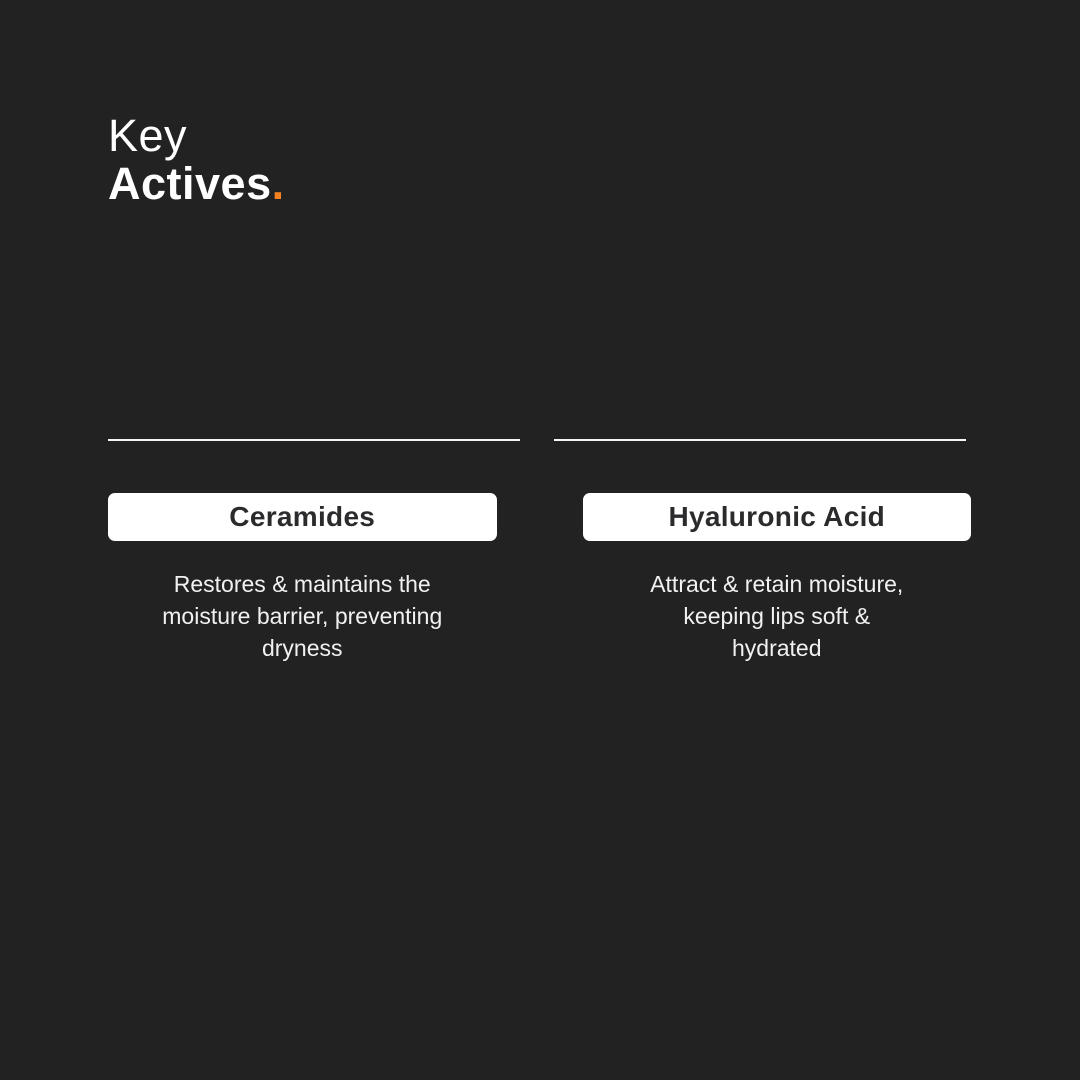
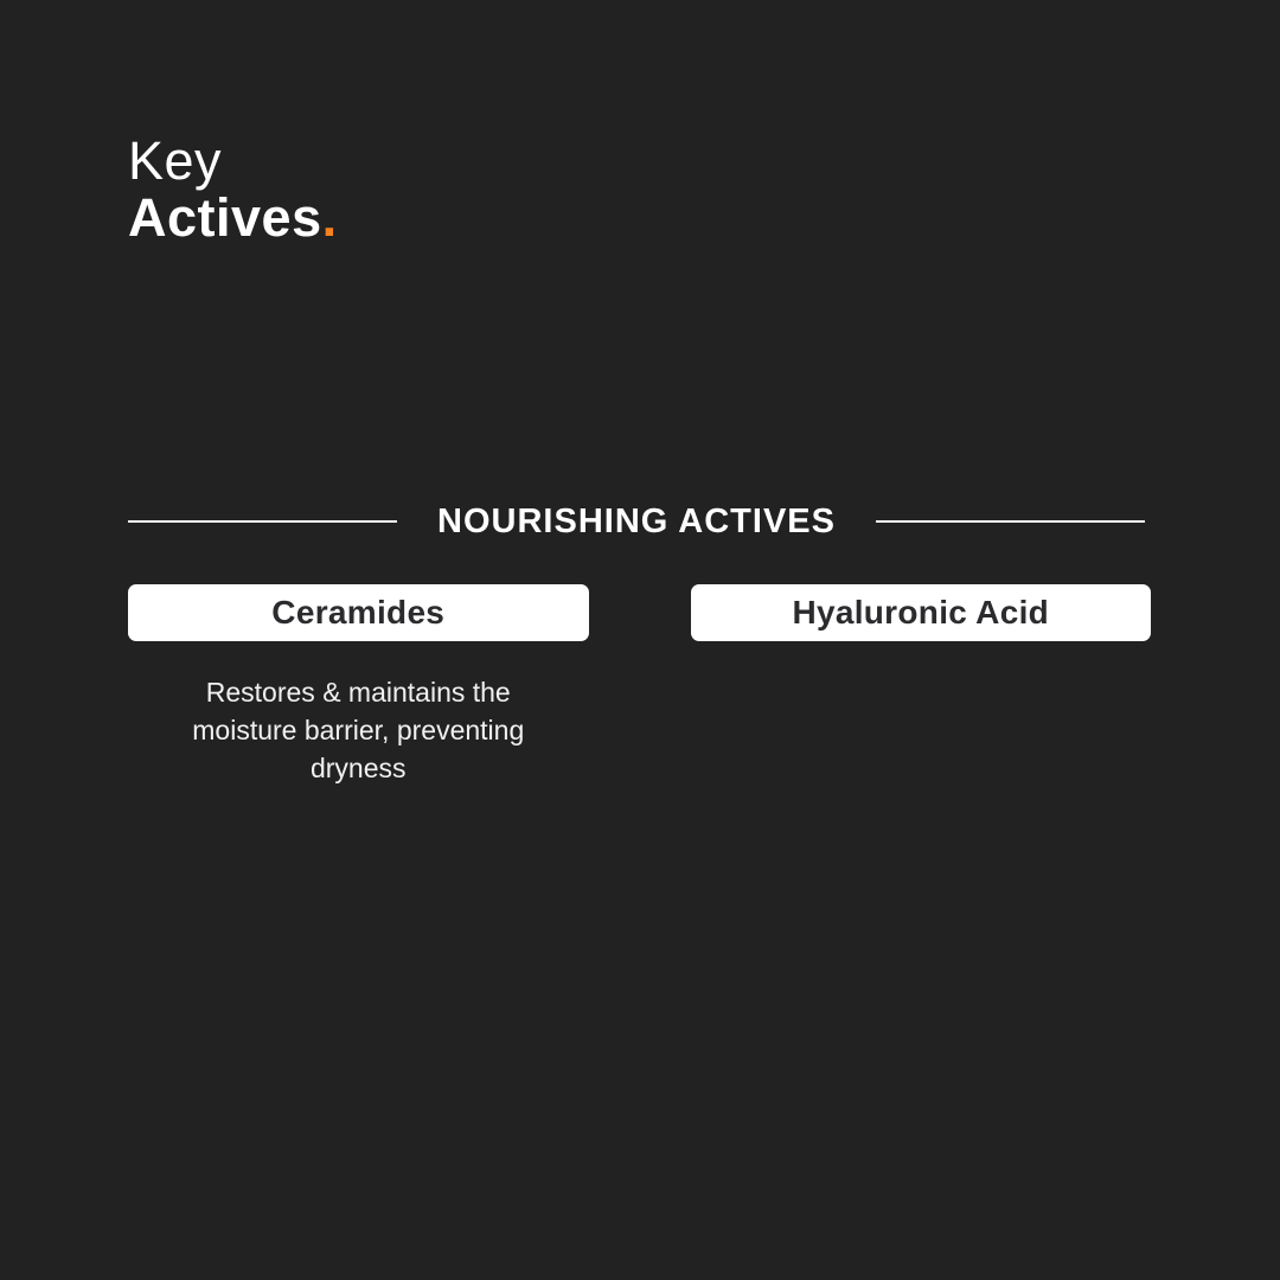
  Key
  Actives.
+ NOURISHING ACTIVES
  Ceramides
  Restores & maintains the
  moisture barrier, preventing
  dryness
  Hyaluronic Acid
- Attract & retain moisture,
- keeping lips soft &
- hydrated
